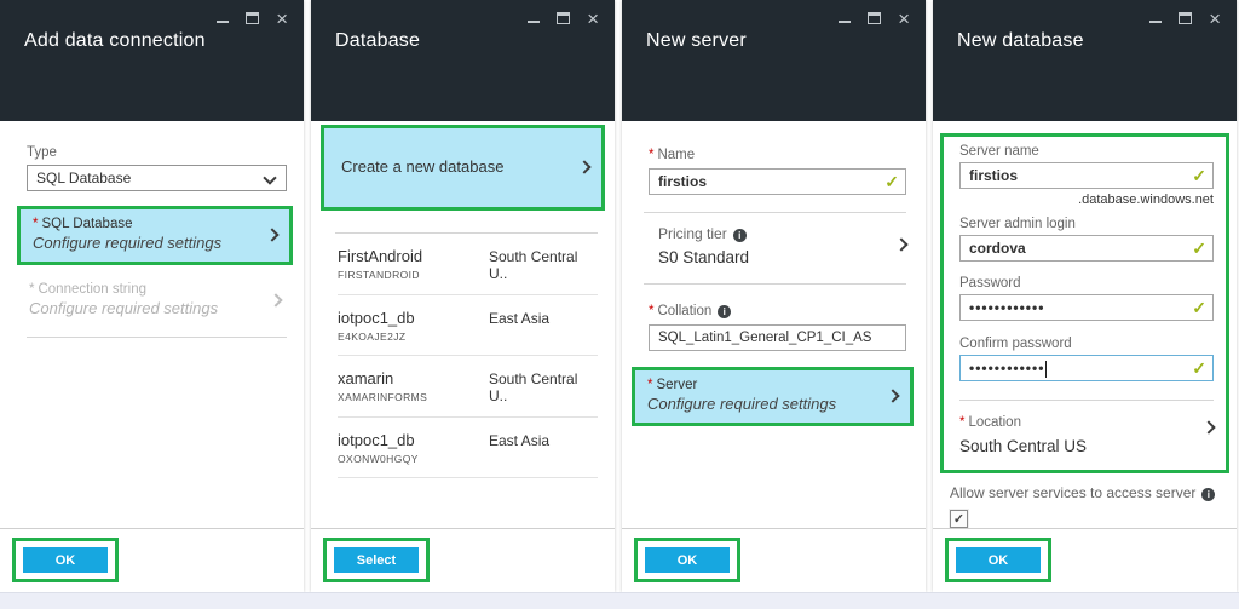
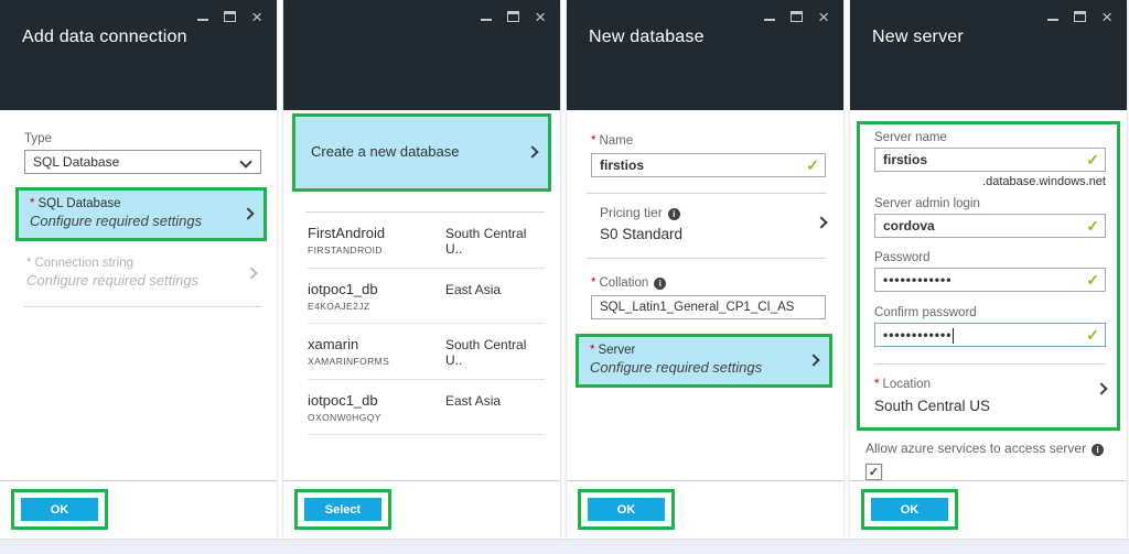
  Add data connection
  ×
  Type
  SQL Database
  * SQL Database
  Configure required settings
  * Connection string
  Configure required settings
  OK
- Database
  ×
  Create a new database
  FirstAndroid
  FIRSTANDROID
  South Central U..
  iotpoc1_db
  E4KOAJE2JZ
  East Asia
  xamarin
  XAMARINFORMS
  South Central U..
  iotpoc1_db
  OXONW0HGQY
  East Asia
  Select
- New server
+ New database
  ×
  * Name
  firstios
  ✓
  Pricing tier i
  S0 Standard
  * Collation i
  SQL_Latin1_General_CP1_CI_AS
  * Server
  Configure required settings
  OK
- New database
+ New server
  ×
  Server name
  firstios
  ✓
  .database.windows.net
  Server admin login
  cordova
  ✓
  Password
  ••••••••••••
  ✓
  Confirm password
  ••••••••••••
  ✓
  * Location
  South Central US
- Allow server services to access server i
+ Allow azure services to access server i
  ✓
  OK
